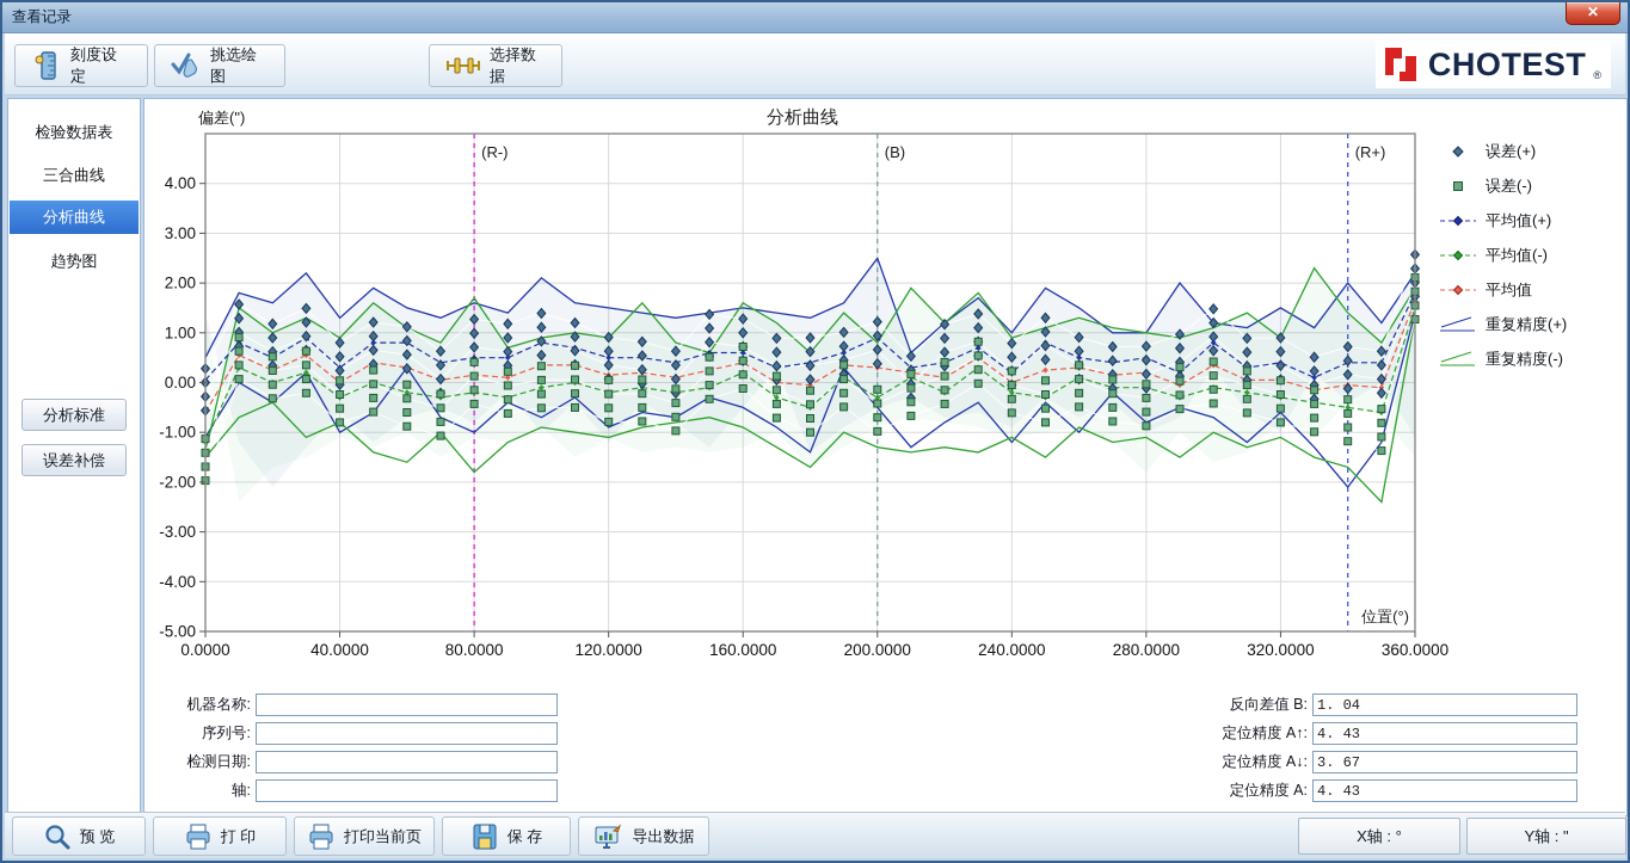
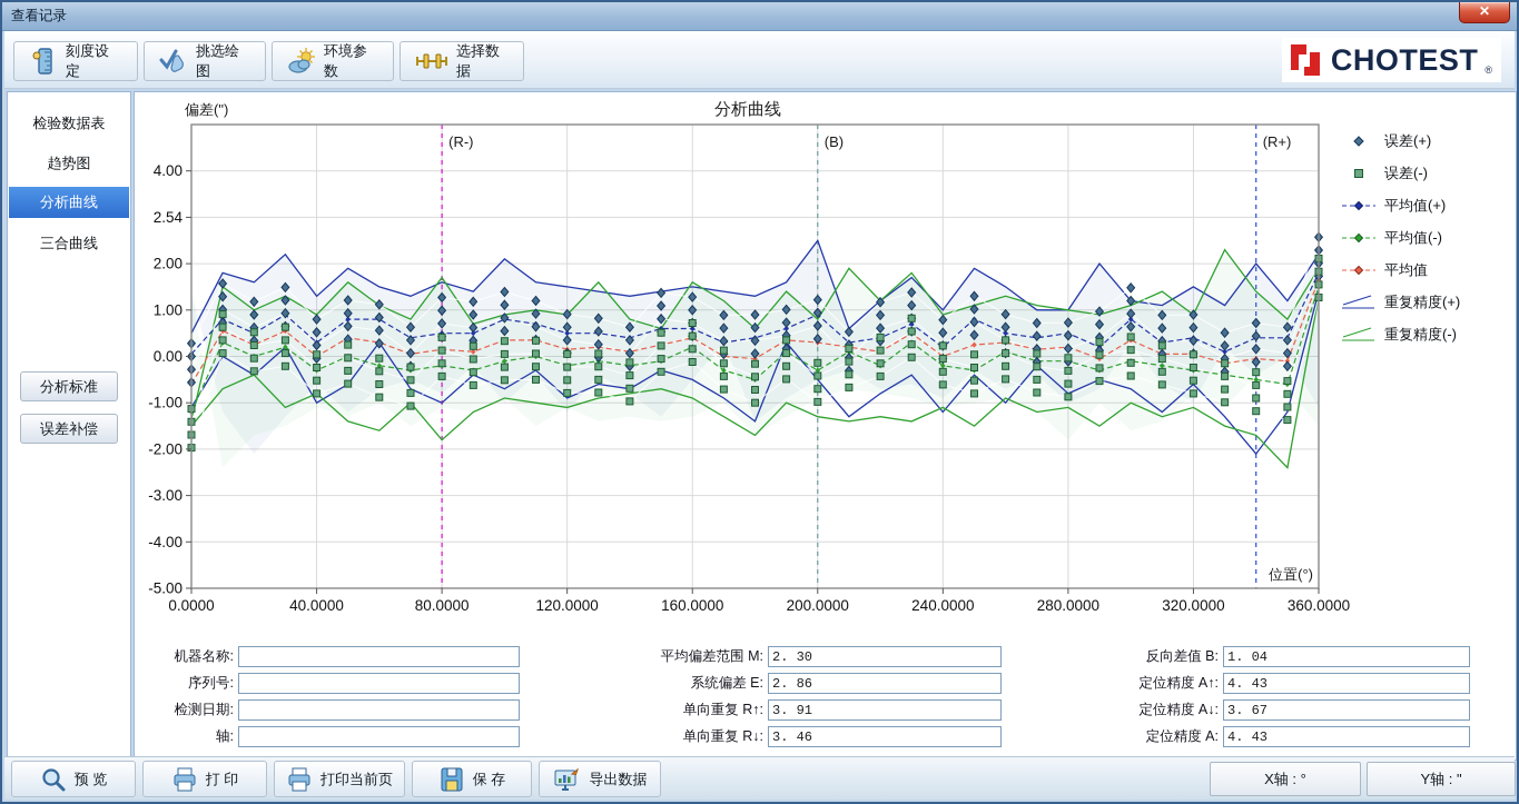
  查看记录
  ✕
  刻度设定
  挑选绘图
+ 环境参数
  选择数据
  CHOTEST
  ®
  检验数据表
- 三合曲线
+ 趋势图
  分析曲线
- 趋势图
+ 三合曲线
  分析标准
  误差补偿
  (R-)
  (B)
  (R+)
  4.00
- 3.00
+ 2.54
  2.00
  1.00
  0.00
  -1.00
  -2.00
  -3.00
  -4.00
  -5.00
  0.0000
  40.0000
  80.0000
  120.0000
  160.0000
  200.0000
  240.0000
  280.0000
  320.0000
  360.0000
  分析曲线
  偏差(")
  位置(°)
  误差(+)
  误差(-)
  平均值(+)
  平均值(-)
  平均值
  重复精度(+)
  重复精度(-)
  机器名称:
  序列号:
  检测日期:
  轴:
+ 平均偏差范围 M:
+ 2. 30
+ 系统偏差 E:
+ 2. 86
+ 单向重复 R↑:
+ 3. 91
+ 单向重复 R↓:
+ 3. 46
  反向差值 B:
  1. 04
  定位精度 A↑:
  4. 43
  定位精度 A↓:
  3. 67
  定位精度 A:
  4. 43
  预 览
  打 印
  打印当前页
  保 存
  导出数据
  X轴 : °
  Y轴 : "
